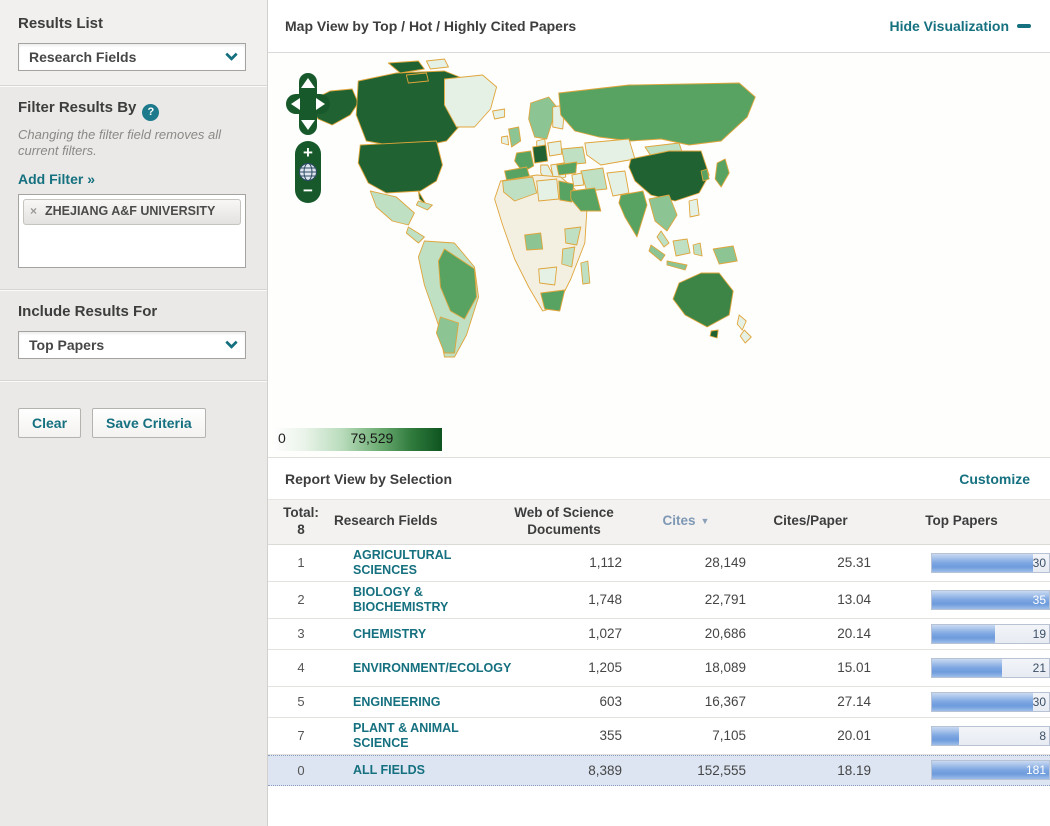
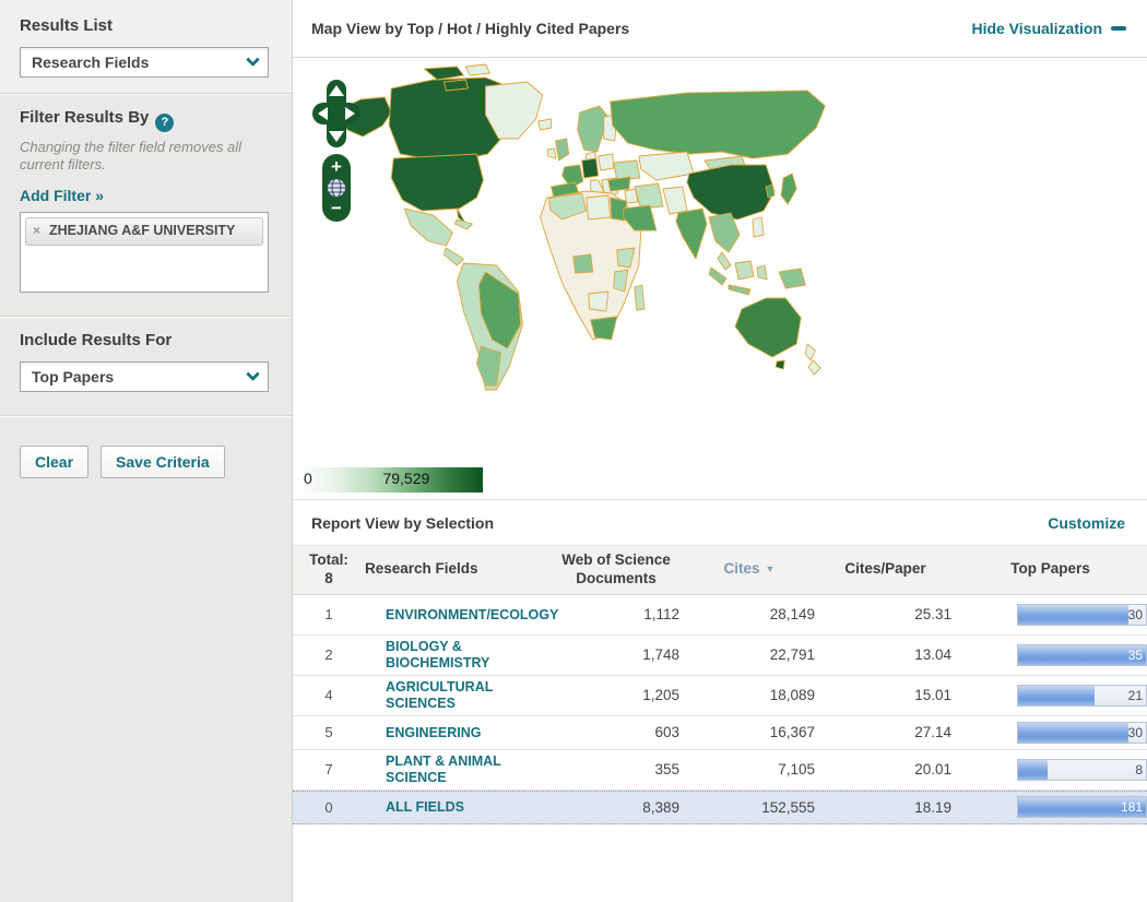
  Results List
  Research Fields
  Filter Results By ?
  Changing the filter field removes all current filters.
  Add Filter »
  ×
  ZHEJIANG A&F UNIVERSITY
  Include Results For
  Top Papers
  Clear
  Save Criteria
  Map View by Top / Hot / Highly Cited Papers
  Hide Visualization
  +
  −
  0
  79,529
  Report View by Selection
  Customize
  Total:
  8
  Research Fields
  Web of Science Documents
  Cites ▼
  Cites/Paper
  Top Papers
  1
- AGRICULTURAL SCIENCES
+ ENVIRONMENT/ECOLOGY
  1,112
  28,149
  25.31
  30
  2
  BIOLOGY & BIOCHEMISTRY
  1,748
  22,791
  13.04
  35
- 3
- CHEMISTRY
- 1,027
- 20,686
- 20.14
- 19
  4
- ENVIRONMENT/ECOLOGY
+ AGRICULTURAL SCIENCES
  1,205
  18,089
  15.01
  21
  5
  ENGINEERING
  603
  16,367
  27.14
  30
  7
  PLANT & ANIMAL SCIENCE
  355
  7,105
  20.01
  8
  0
  ALL FIELDS
  8,389
  152,555
  18.19
  181
